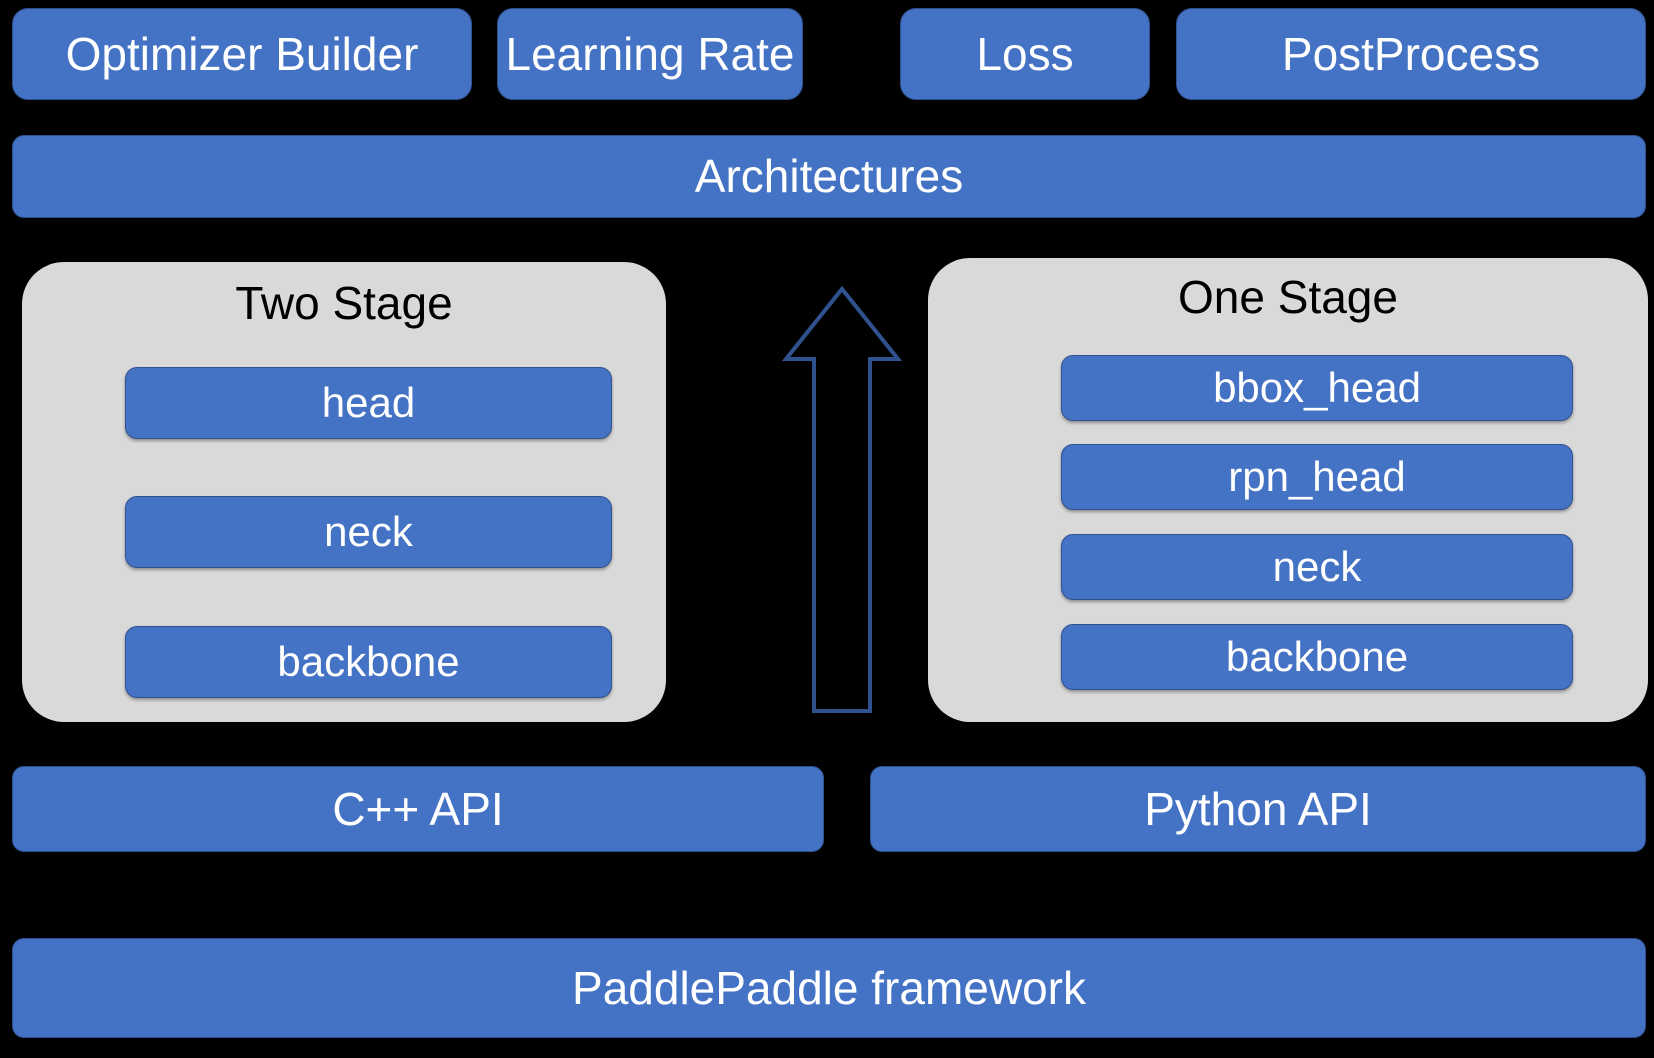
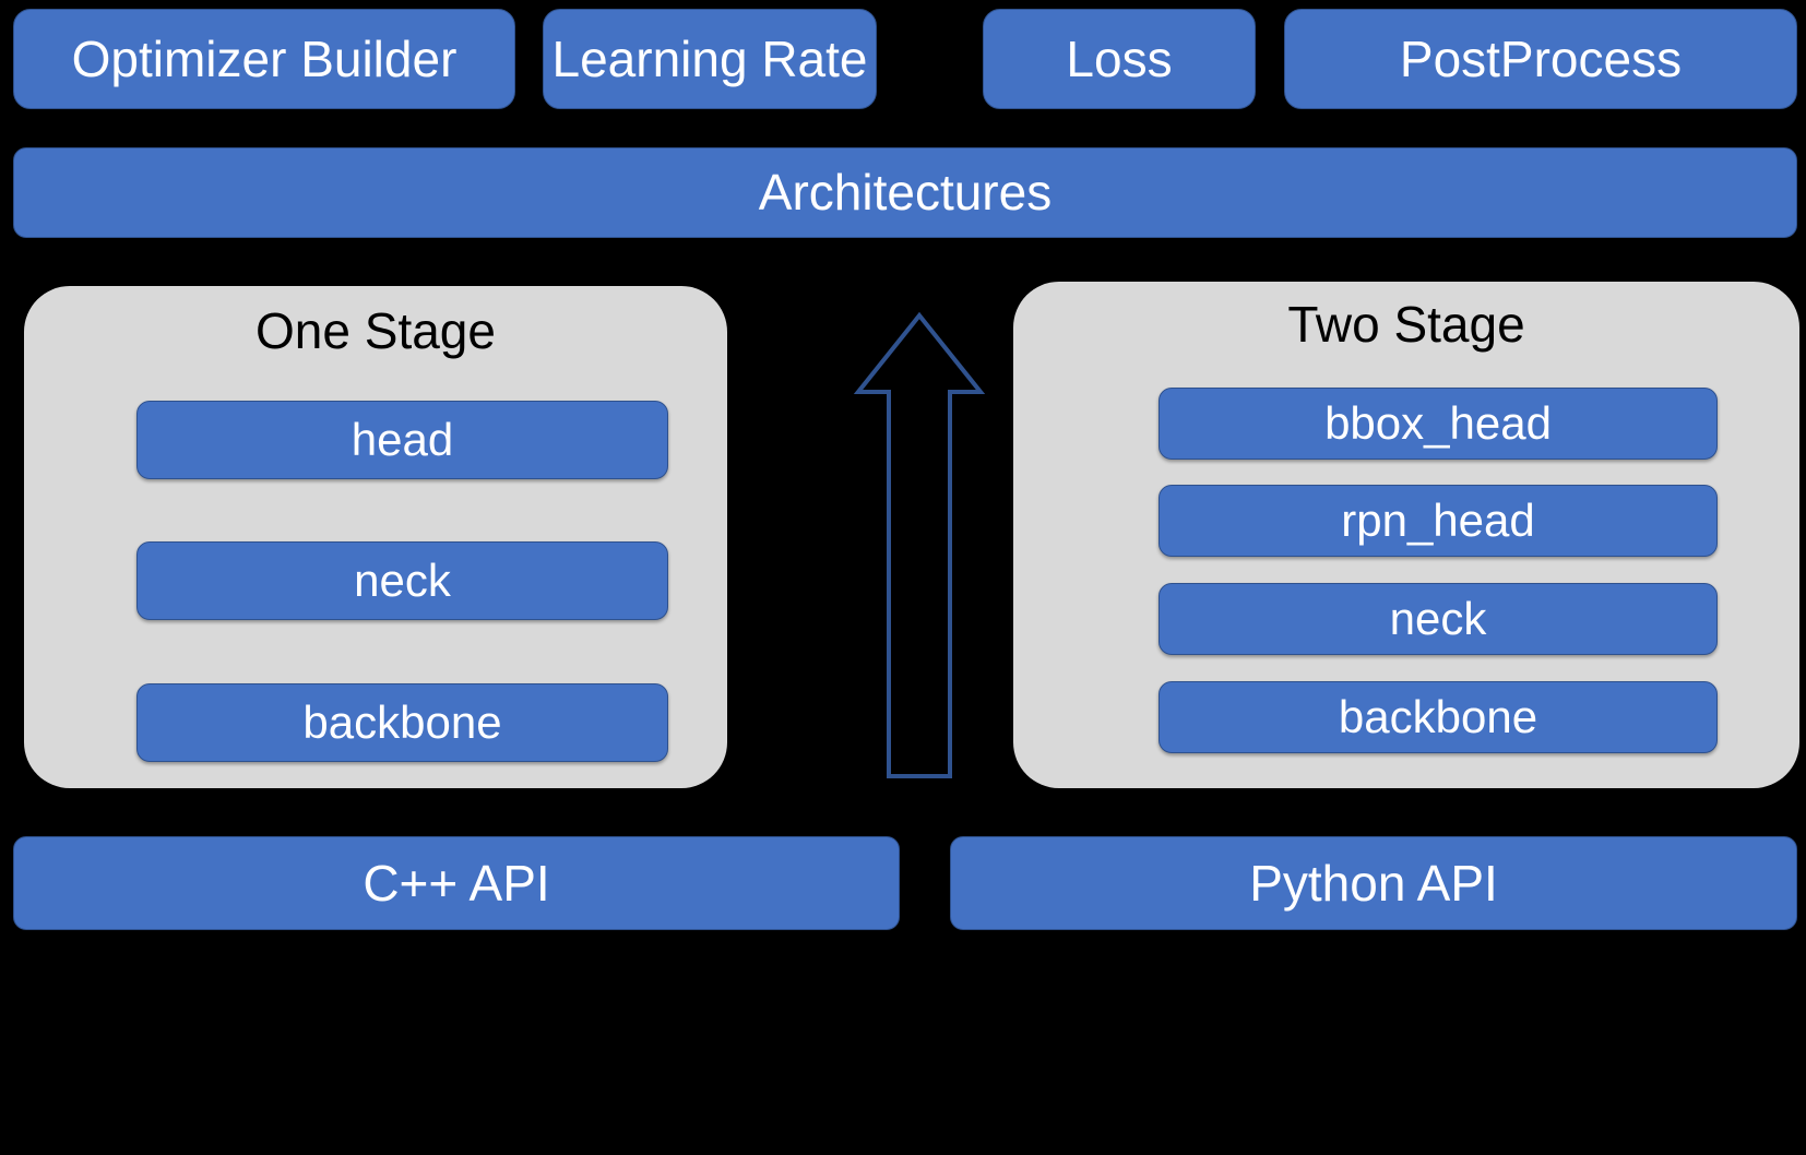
  Optimizer Builder
  Learning Rate
  Loss
  PostProcess
  Architectures
- Two Stage
+ One Stage
  head
  neck
  backbone
- One Stage
+ Two Stage
  bbox_head
  rpn_head
  neck
  backbone
  C++ API
  Python API
- PaddlePaddle framework
